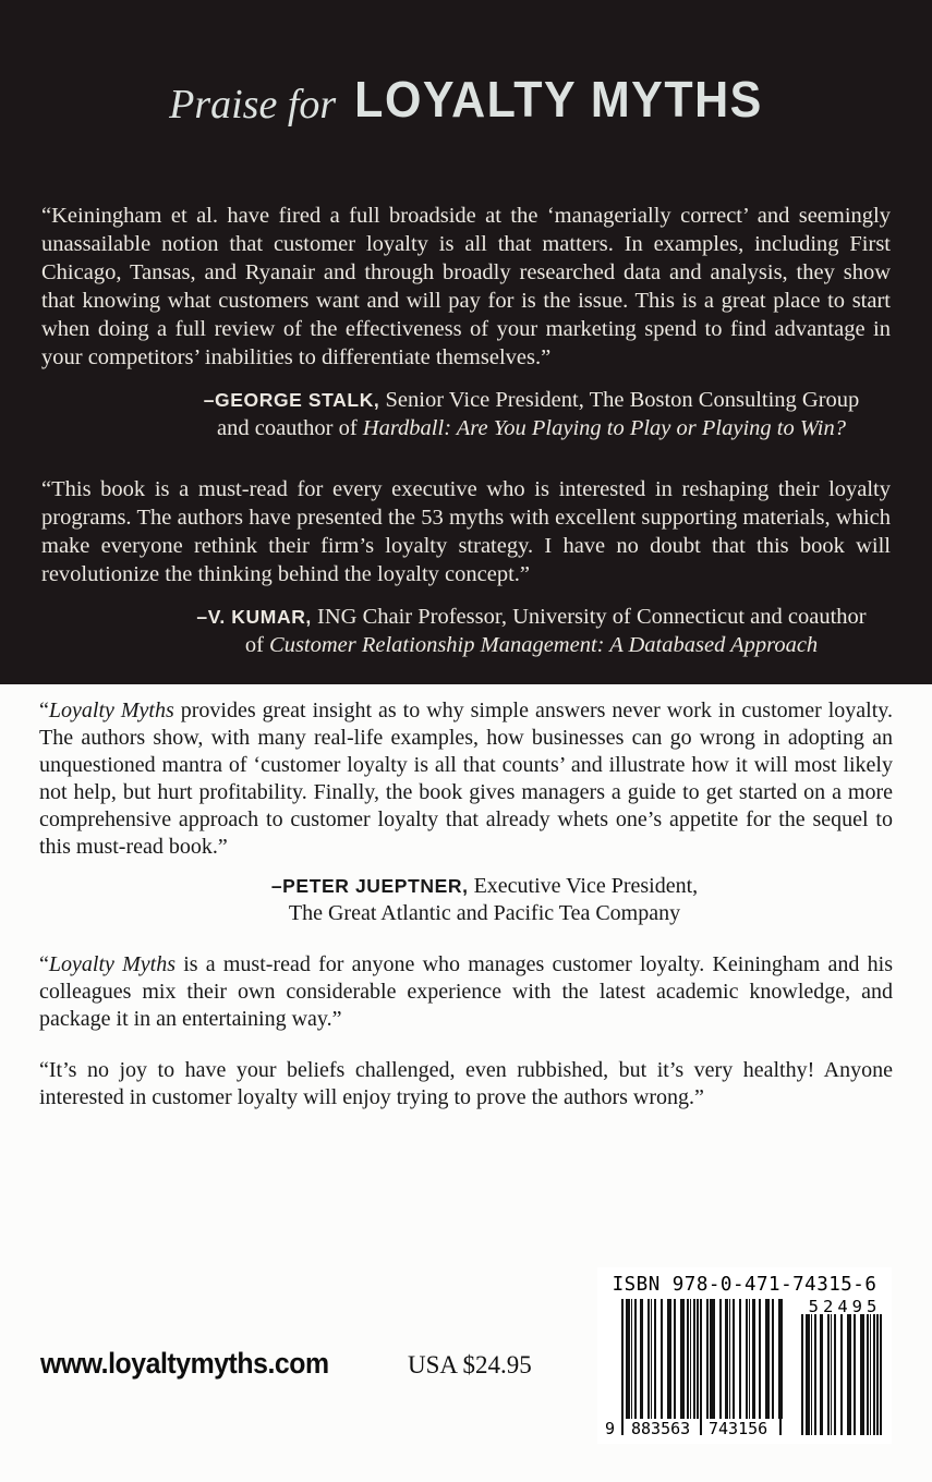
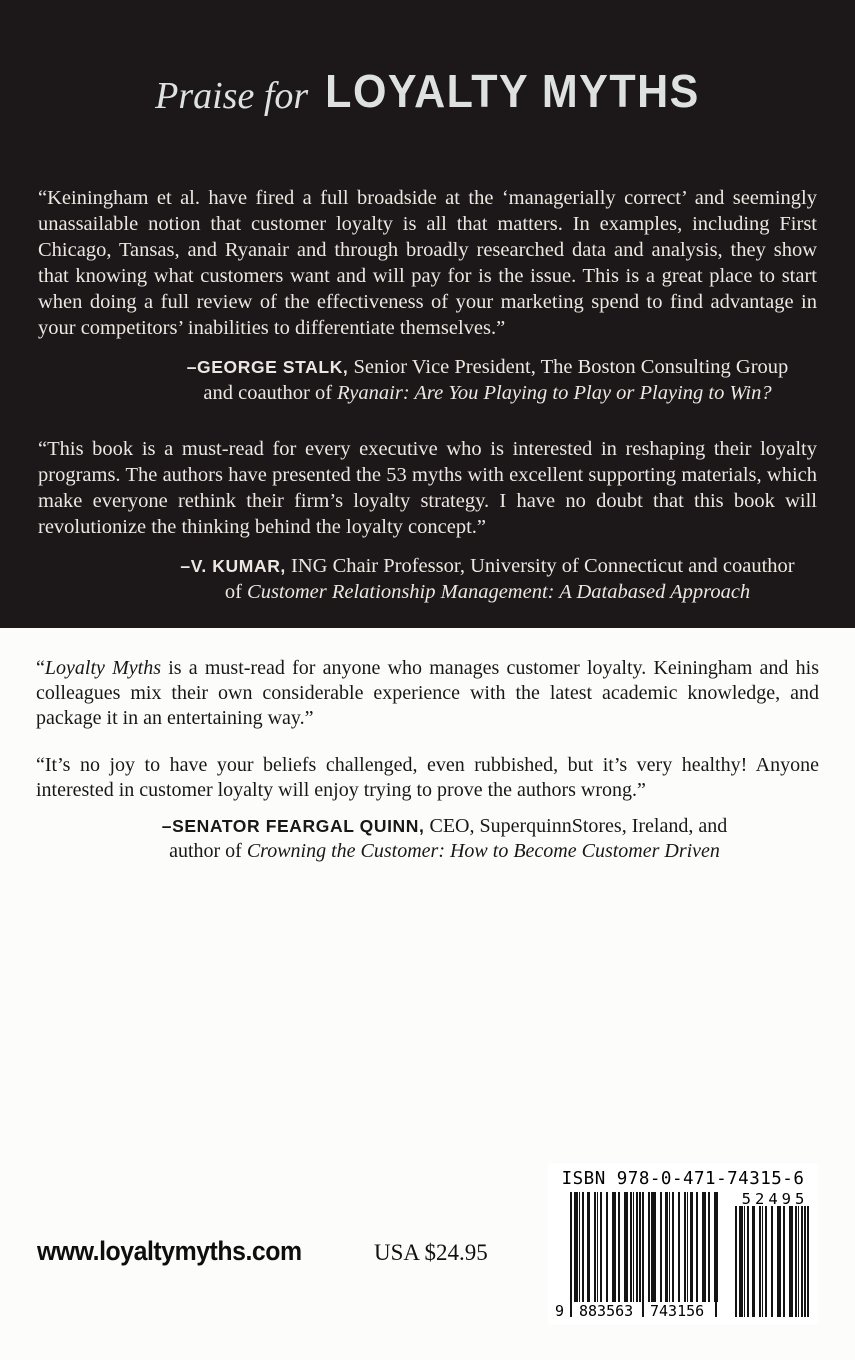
  Praise for
  LOYALTY MYTHS
  “Keiningham et al. have fired a full broadside at the ‘managerially correct’ and seemingly unassailable notion that customer loyalty is all that matters. In examples, including First Chicago, Tansas, and Ryanair and through broadly researched data and analysis, they show that knowing what customers want and will pay for is the issue. This is a great place to start when doing a full review of the effectiveness of your marketing spend to find advantage in your competitors’ inabilities to differentiate themselves.”
  –GEORGE STALK, Senior Vice President, The Boston Consulting Group
- and coauthor of Hardball: Are You Playing to Play or Playing to Win?
+ and coauthor of Ryanair: Are You Playing to Play or Playing to Win?
  “This book is a must-read for every executive who is interested in reshaping their loyalty programs. The authors have presented the 53 myths with excellent supporting materials, which make everyone rethink their firm’s loyalty strategy. I have no doubt that this book will revolutionize the thinking behind the loyalty concept.”
  –V. KUMAR, ING Chair Professor, University of Connecticut and coauthor
  of Customer Relationship Management: A Databased Approach
- “Loyalty Myths provides great insight as to why simple answers never work in customer loyalty. The authors show, with many real-life examples, how businesses can go wrong in adopting an unquestioned mantra of ‘customer loyalty is all that counts’ and illustrate how it will most likely not help, but hurt profitability. Finally, the book gives managers a guide to get started on a more comprehensive approach to customer loyalty that already whets one’s appetite for the sequel to this must-read book.”
- –PETER JUEPTNER, Executive Vice President,
- The Great Atlantic and Pacific Tea Company
  “Loyalty Myths is a must-read for anyone who manages customer loyalty. Keiningham and his colleagues mix their own considerable experience with the latest academic knowledge, and package it in an entertaining way.”
  “It’s no joy to have your beliefs challenged, even rubbished, but it’s very healthy! Anyone interested in customer loyalty will enjoy trying to prove the authors wrong.”
+ –SENATOR FEARGAL QUINN, CEO, SuperquinnStores, Ireland, and
+ author of Crowning the Customer: How to Become Customer Driven
  www.loyaltymyths.com
  USA $24.95
  ISBN 978-0-471-74315-6
  9
  883563
  743156
  52495
